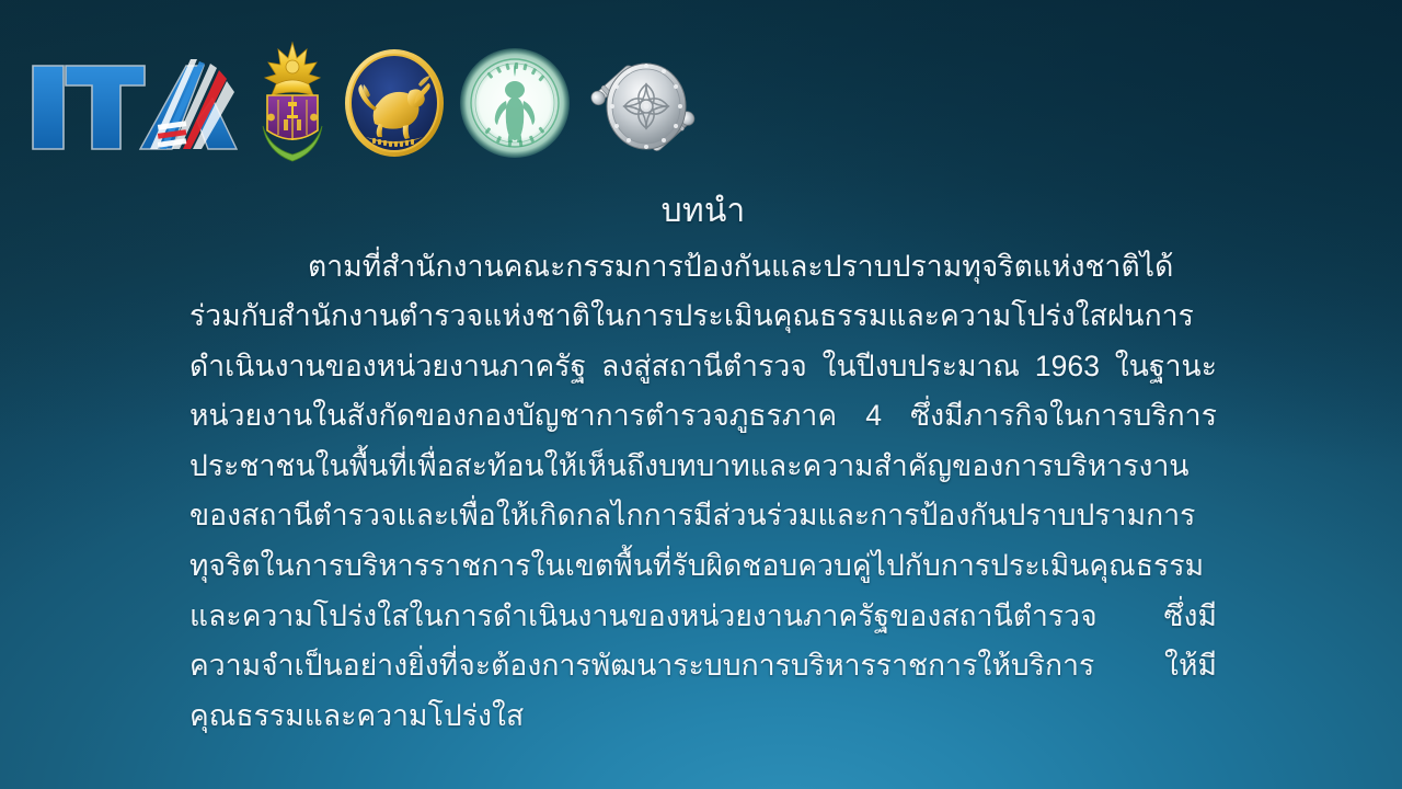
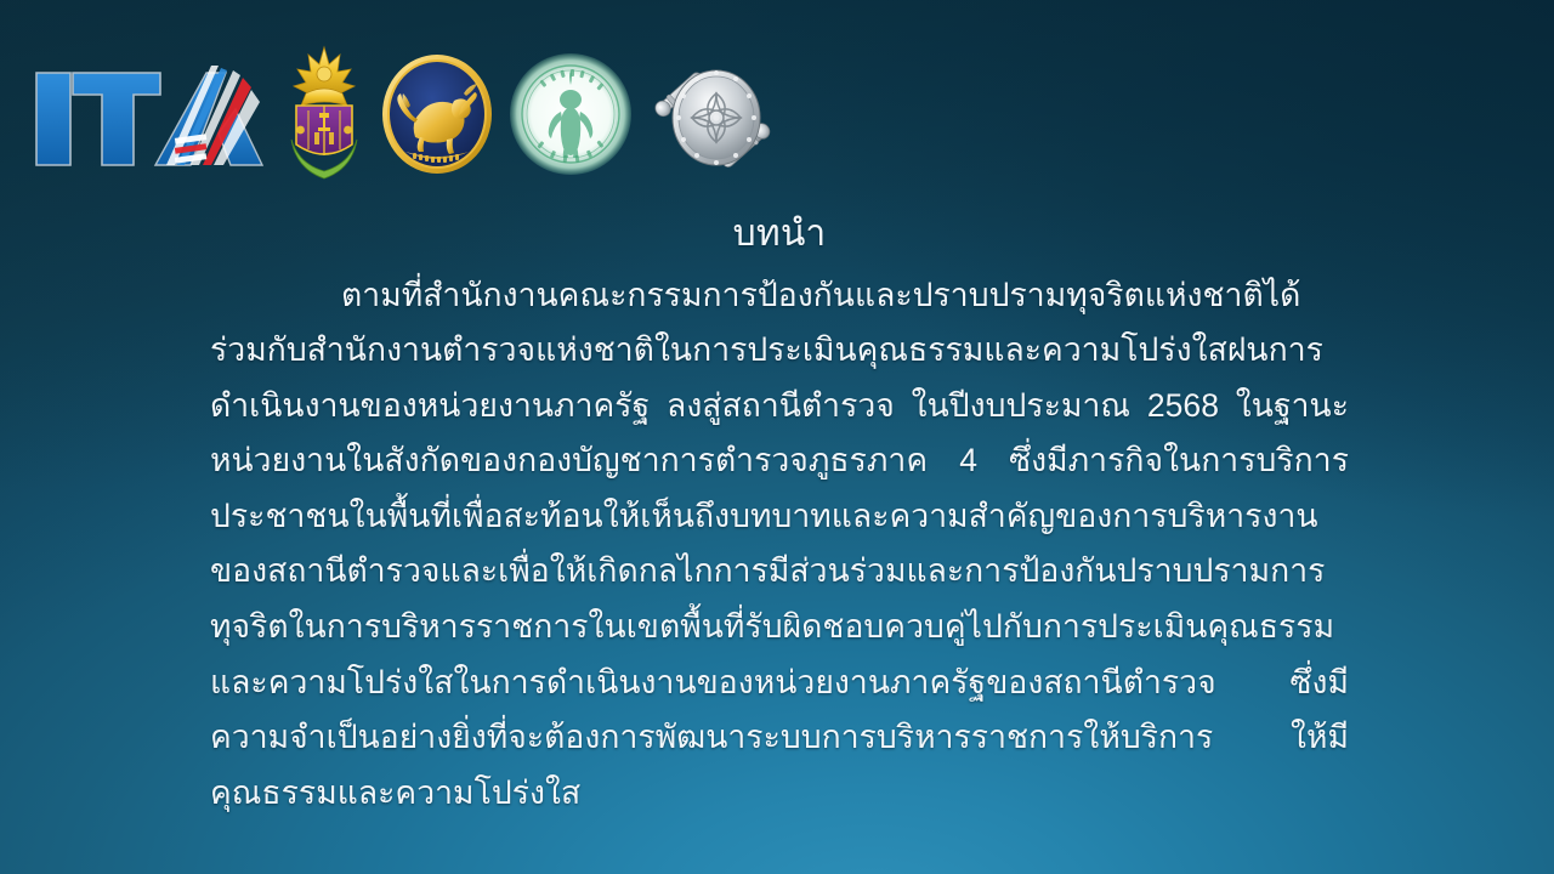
  บทนำ
- ตามที่สำนักงานคณะกรรมการป้องกันและปราบปรามทุจริตแห่งชาติได้ร่วมกับสำนักงานตำรวจแห่งชาติในการประเมินคุณธรรมและความโปร่งใสฝนการดำเนินงานของหน่วยงานภาครัฐ ลงสู่สถานีตำรวจ ในปีงบประมาณ 1963 ในฐานะหน่วยงานในสังกัดของกองบัญชาการตำรวจภูธรภาค 4 ซึ่งมีภารกิจในการบริการประชาชนในพื้นที่เพื่อสะท้อนให้เห็นถึงบทบาทและความสำคัญของการบริหารงานของสถานีตำรวจและเพื่อให้เกิดกลไกการมีส่วนร่วมและการป้องกันปราบปรามการทุจริตในการบริหารราชการในเขตพื้นที่รับผิดชอบควบคู่ไปกับการประเมินคุณธรรมและความโปร่งใสในการดำเนินงานของหน่วยงานภาครัฐของสถานีตำรวจ ซึ่งมีความจำเป็นอย่างยิ่งที่จะต้องการพัฒนาระบบการบริหารราชการให้บริการ ให้มีคุณธรรมและความโปร่งใส
+ ตามที่สำนักงานคณะกรรมการป้องกันและปราบปรามทุจริตแห่งชาติได้ร่วมกับสำนักงานตำรวจแห่งชาติในการประเมินคุณธรรมและความโปร่งใสฝนการดำเนินงานของหน่วยงานภาครัฐ ลงสู่สถานีตำรวจ ในปีงบประมาณ 2568 ในฐานะหน่วยงานในสังกัดของกองบัญชาการตำรวจภูธรภาค 4 ซึ่งมีภารกิจในการบริการประชาชนในพื้นที่เพื่อสะท้อนให้เห็นถึงบทบาทและความสำคัญของการบริหารงานของสถานีตำรวจและเพื่อให้เกิดกลไกการมีส่วนร่วมและการป้องกันปราบปรามการทุจริตในการบริหารราชการในเขตพื้นที่รับผิดชอบควบคู่ไปกับการประเมินคุณธรรมและความโปร่งใสในการดำเนินงานของหน่วยงานภาครัฐของสถานีตำรวจ ซึ่งมีความจำเป็นอย่างยิ่งที่จะต้องการพัฒนาระบบการบริหารราชการให้บริการ ให้มีคุณธรรมและความโปร่งใส
